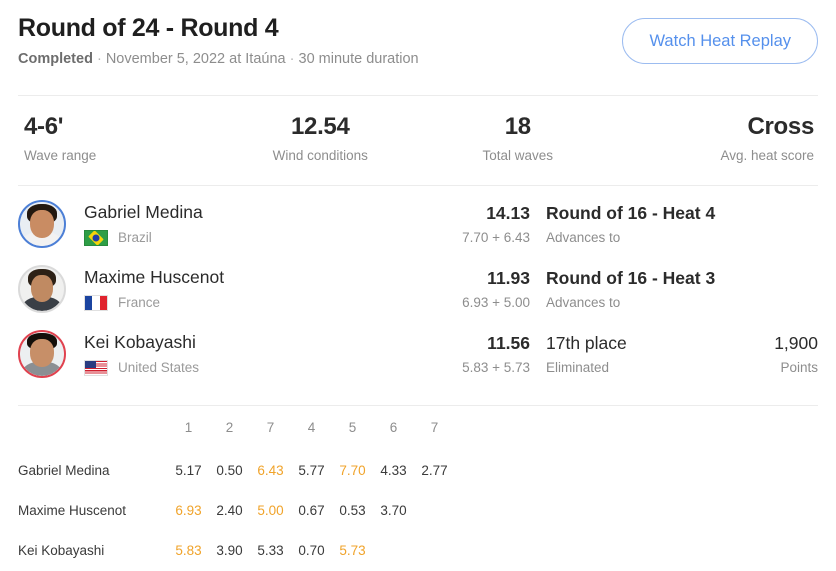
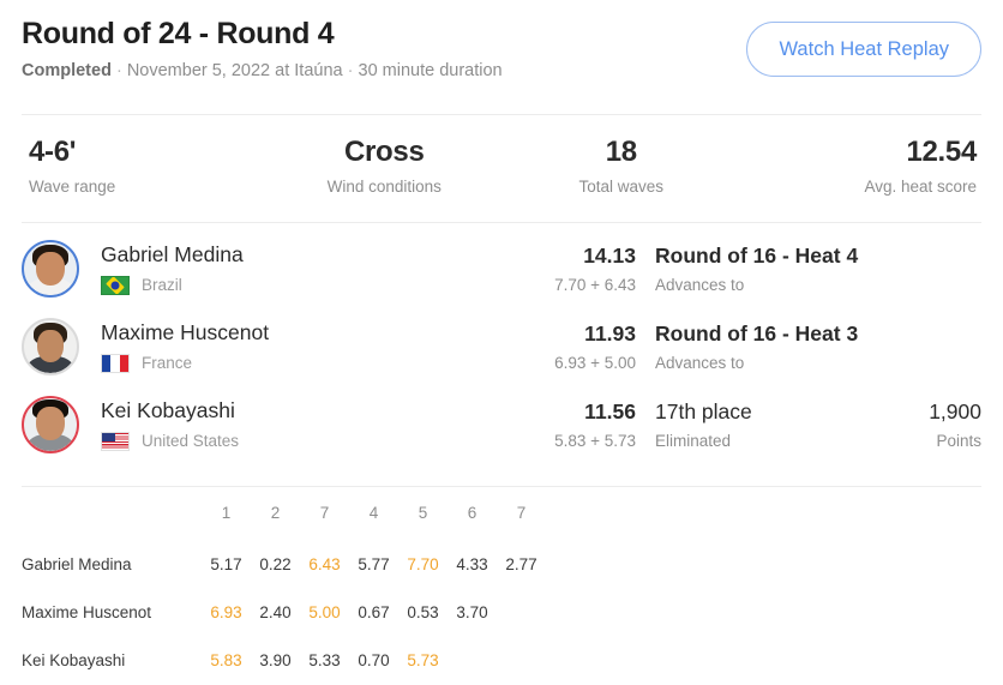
  Round of 24 - Round 4
  Completed · November 5, 2022 at Itaúna · 30 minute duration
  Watch Heat Replay
  4-6'
  Wave range
- 12.54
+ Cross
  Wind conditions
  18
  Total waves
- Cross
+ 12.54
  Avg. heat score
  Gabriel Medina
  Brazil
  14.13
  7.70 + 6.43
  Round of 16 - Heat 4
  Advances to
  Maxime Huscenot
  France
  11.93
  6.93 + 5.00
  Round of 16 - Heat 3
  Advances to
  Kei Kobayashi
  United States
  11.56
  5.83 + 5.73
  17th place
  Eliminated
  1,900
  Points
  	1	2	7	4	5	6	7
- Gabriel Medina	5.17	0.50	6.43	5.77	7.70	4.33	2.77
+ Gabriel Medina	5.17	0.22	6.43	5.77	7.70	4.33	2.77
  Maxime Huscenot	6.93	2.40	5.00	0.67	0.53	3.70
  Kei Kobayashi	5.83	3.90	5.33	0.70	5.73
